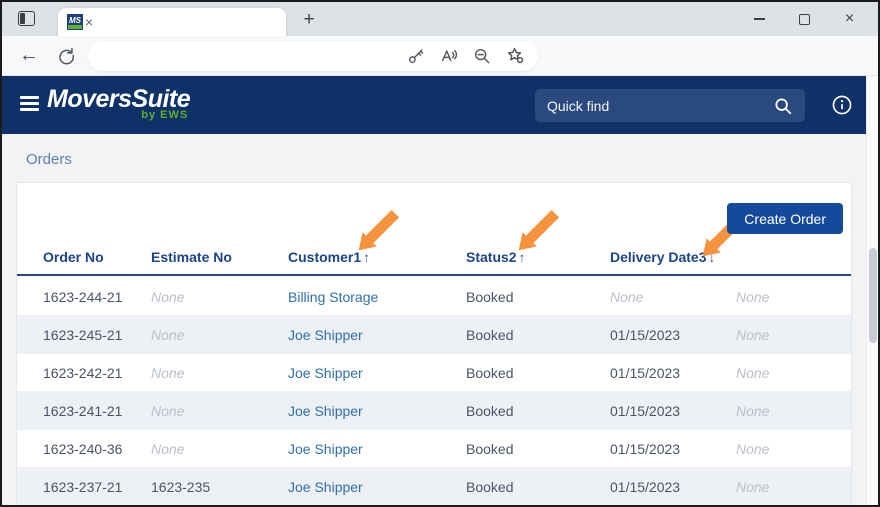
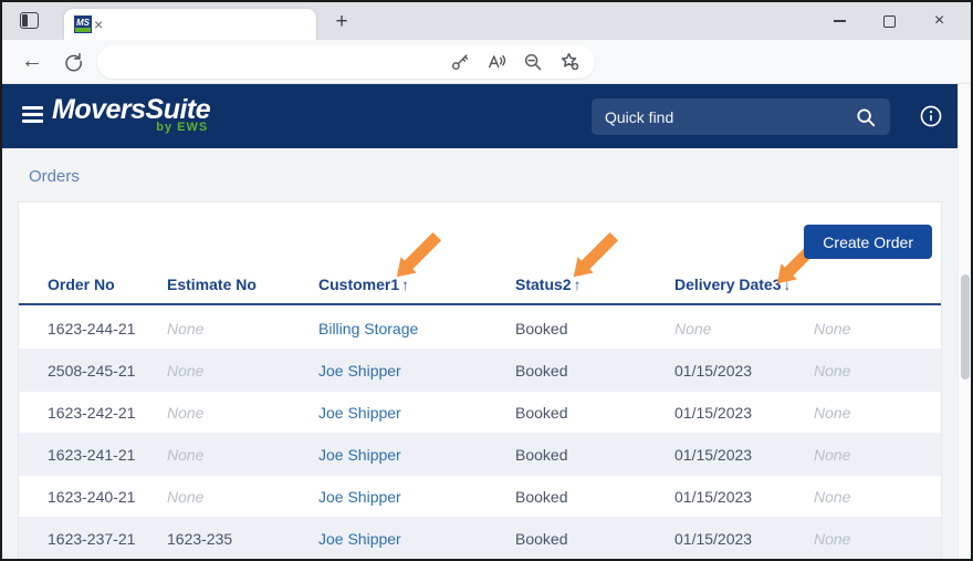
  MS
  ×
  +
  ×
  ←
  MoversSuite
  by EWS
  Quick find
  Orders
  Create Order
  Order No
  Estimate No
  Customer
  1
  ↑
  Status
  2
  ↑
  Delivery Date
  3
  ↓
  1623-244-21
  None
  Billing Storage
  Booked
  None
  None
- 1623-245-21
+ 2508-245-21
  None
  Joe Shipper
  Booked
  01/15/2023
  None
  1623-242-21
  None
  Joe Shipper
  Booked
  01/15/2023
  None
  1623-241-21
  None
  Joe Shipper
  Booked
  01/15/2023
  None
- 1623-240-36
+ 1623-240-21
  None
  Joe Shipper
  Booked
  01/15/2023
  None
  1623-237-21
  1623-235
  Joe Shipper
  Booked
  01/15/2023
  None
